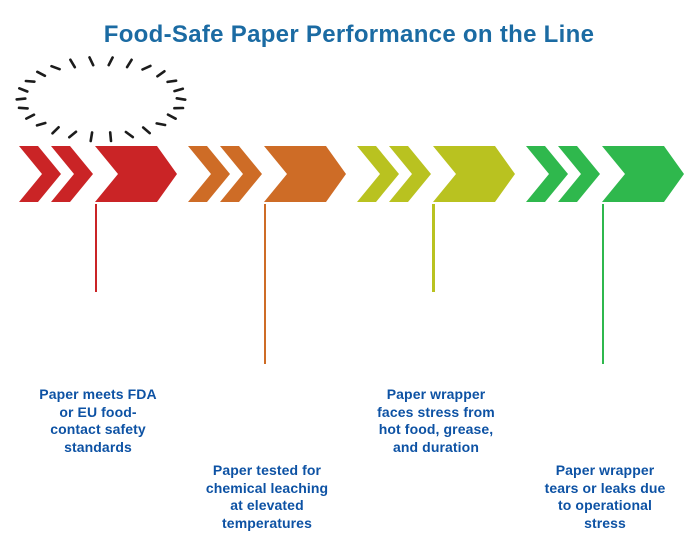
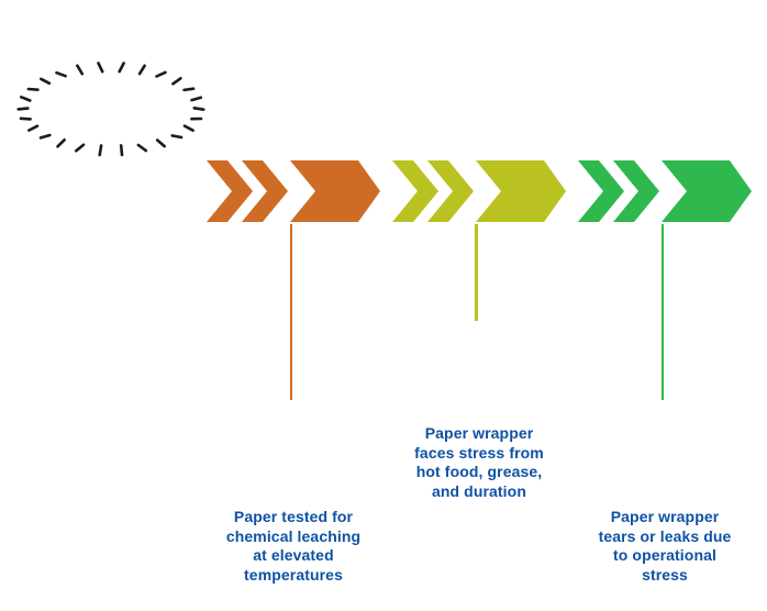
- Food-Safe Paper Performance on the Line
- Paper meets FDA
- or EU food-
- contact safety
- standards
  Paper tested for
  chemical leaching
  at elevated
  temperatures
  Paper wrapper
  faces stress from
  hot food, grease,
  and duration
  Paper wrapper
  tears or leaks due
  to operational
  stress
